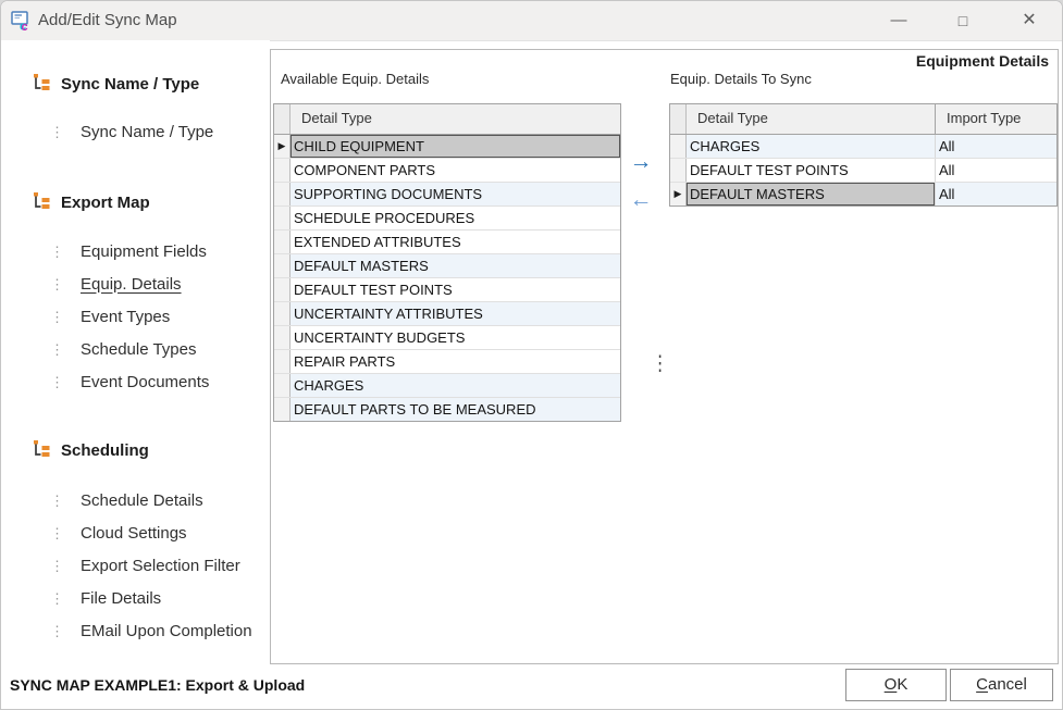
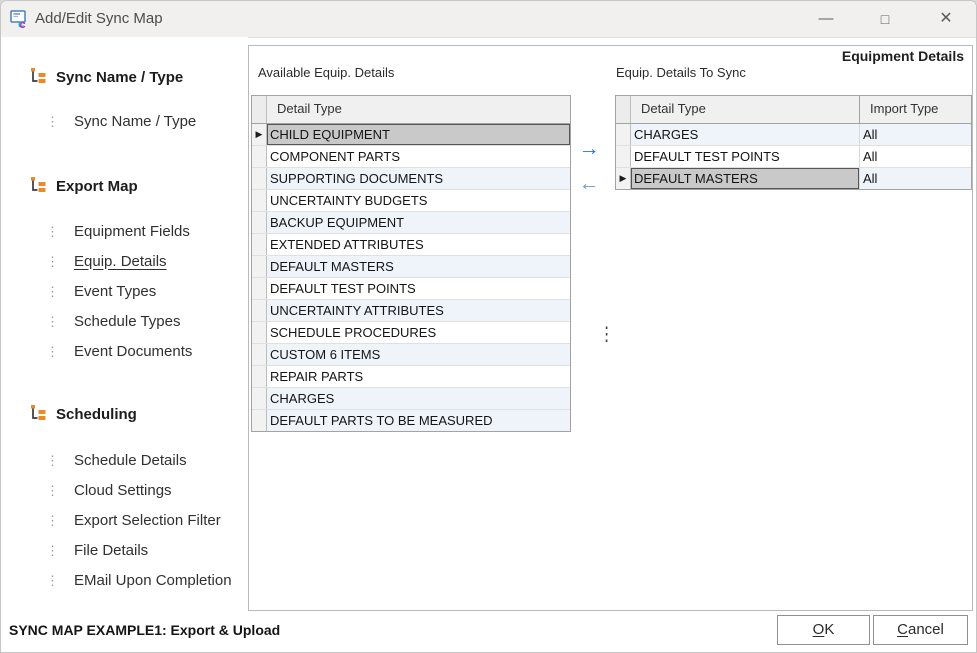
  c
  Add/Edit Sync Map
  —
  □
  ✕
  Sync Name / Type
  ⋮
  Sync Name / Type
  Export Map
  ⋮
  Equipment Fields
  ⋮
  Equip. Details
  ⋮
  Event Types
  ⋮
  Schedule Types
  ⋮
  Event Documents
  Scheduling
  ⋮
  Schedule Details
  ⋮
  Cloud Settings
  ⋮
  Export Selection Filter
  ⋮
  File Details
  ⋮
  EMail Upon Completion
  Equipment Details
  Available Equip. Details
  Equip. Details To Sync
  Detail Type
  ▶
  CHILD EQUIPMENT
  COMPONENT PARTS
  SUPPORTING DOCUMENTS
- SCHEDULE PROCEDURES
+ UNCERTAINTY BUDGETS
+ BACKUP EQUIPMENT
  EXTENDED ATTRIBUTES
  DEFAULT MASTERS
  DEFAULT TEST POINTS
  UNCERTAINTY ATTRIBUTES
- UNCERTAINTY BUDGETS
+ SCHEDULE PROCEDURES
+ CUSTOM 6 ITEMS
  REPAIR PARTS
  CHARGES
  DEFAULT PARTS TO BE MEASURED
  →
  ←
  Detail Type
  Import Type
  CHARGES
  All
  DEFAULT TEST POINTS
  All
  ▶
  DEFAULT MASTERS
  All
  ⋮
  SYNC MAP EXAMPLE1: Export & Upload
  OK
  Cancel
